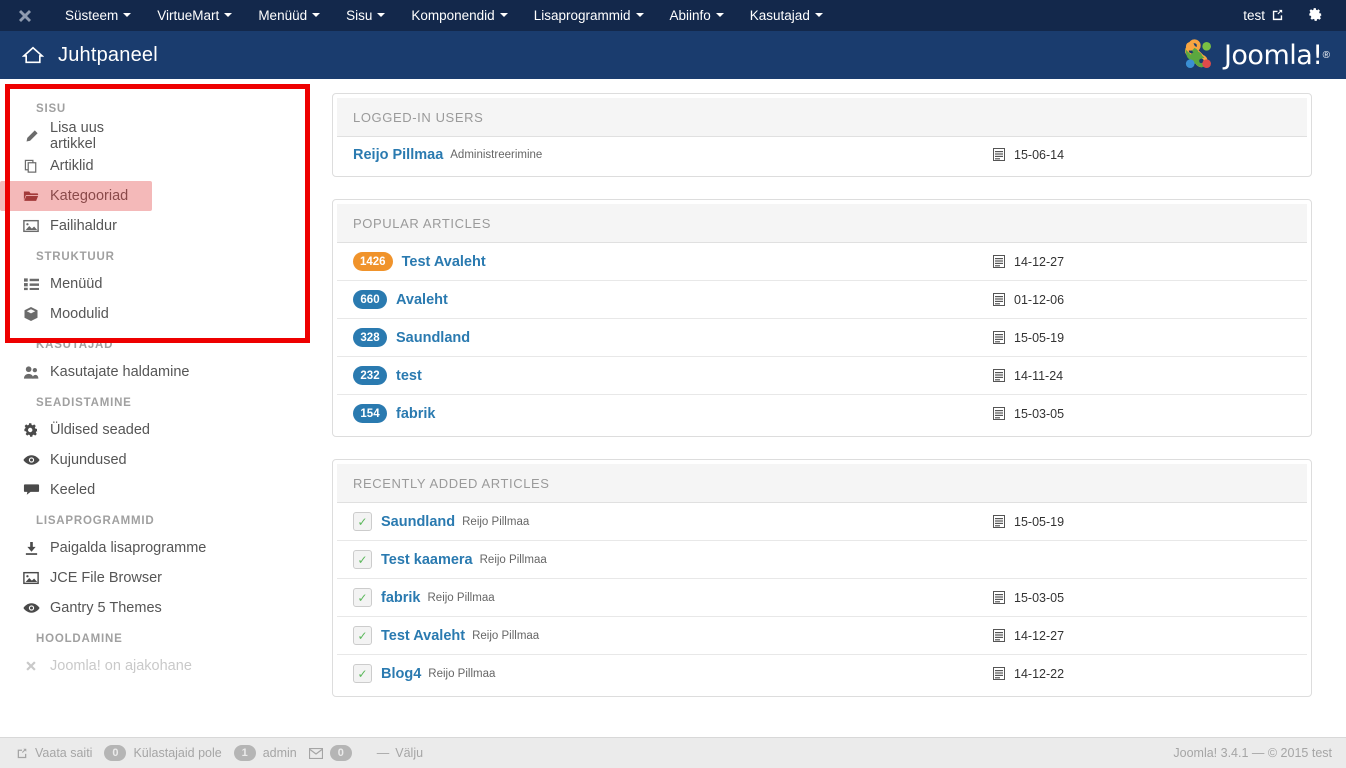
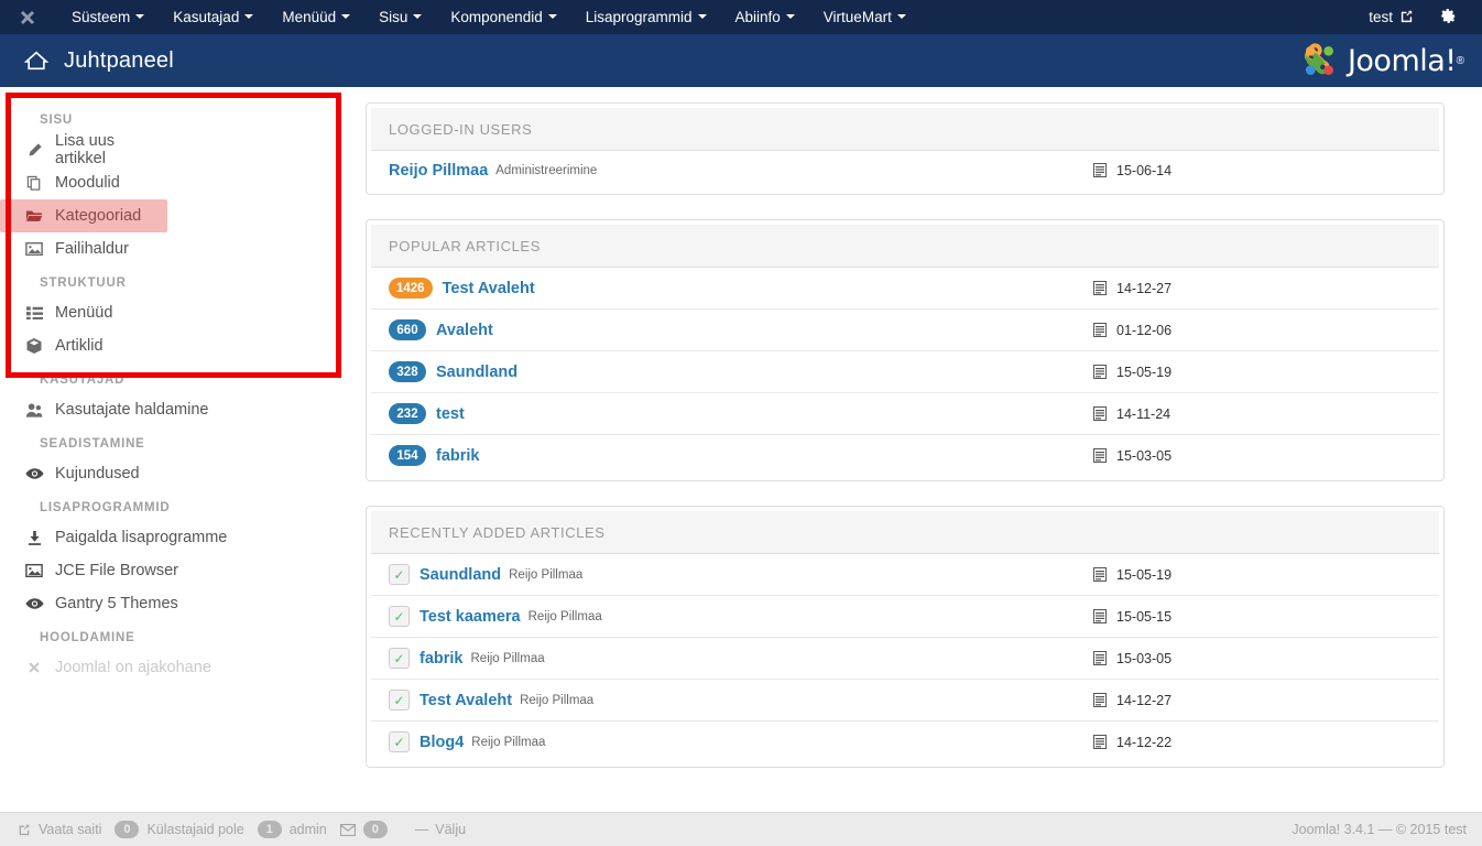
  Süsteem
- VirtueMart
+ Kasutajad
  Menüüd
  Sisu
  Komponendid
  Lisaprogrammid
  Abiinfo
- Kasutajad
+ VirtueMart
  test
  Juhtpaneel
  Joomla!
  ®
  SISU
  Lisa uus artikkel
- Artiklid
+ Moodulid
  Kategooriad
  Failihaldur
  STRUKTUUR
  Menüüd
- Moodulid
+ Artiklid
  KASUTAJAD
  Kasutajate haldamine
  SEADISTAMINE
- Üldised seaded
  Kujundused
- Keeled
  LISAPROGRAMMID
  Paigalda lisaprogramme
  JCE File Browser
  Gantry 5 Themes
  HOOLDAMINE
  Joomla! on ajakohane
  LOGGED-IN USERS
  Reijo Pillmaa
  Administreerimine
  15-06-14
  POPULAR ARTICLES
  1426
  Test Avaleht
  14-12-27
  660
  Avaleht
  01-12-06
  328
  Saundland
  15-05-19
  232
  test
  14-11-24
  154
  fabrik
  15-03-05
  RECENTLY ADDED ARTICLES
  ✓
  Saundland
  Reijo Pillmaa
  15-05-19
  ✓
  Test kaamera
  Reijo Pillmaa
+ 15-05-15
  ✓
  fabrik
  Reijo Pillmaa
  15-03-05
  ✓
  Test Avaleht
  Reijo Pillmaa
  14-12-27
  ✓
  Blog4
  Reijo Pillmaa
  14-12-22
  Vaata saiti
  0
  Külastajaid pole
  1
  admin
  0
  —
  Välju
  Joomla! 3.4.1 — © 2015 test
